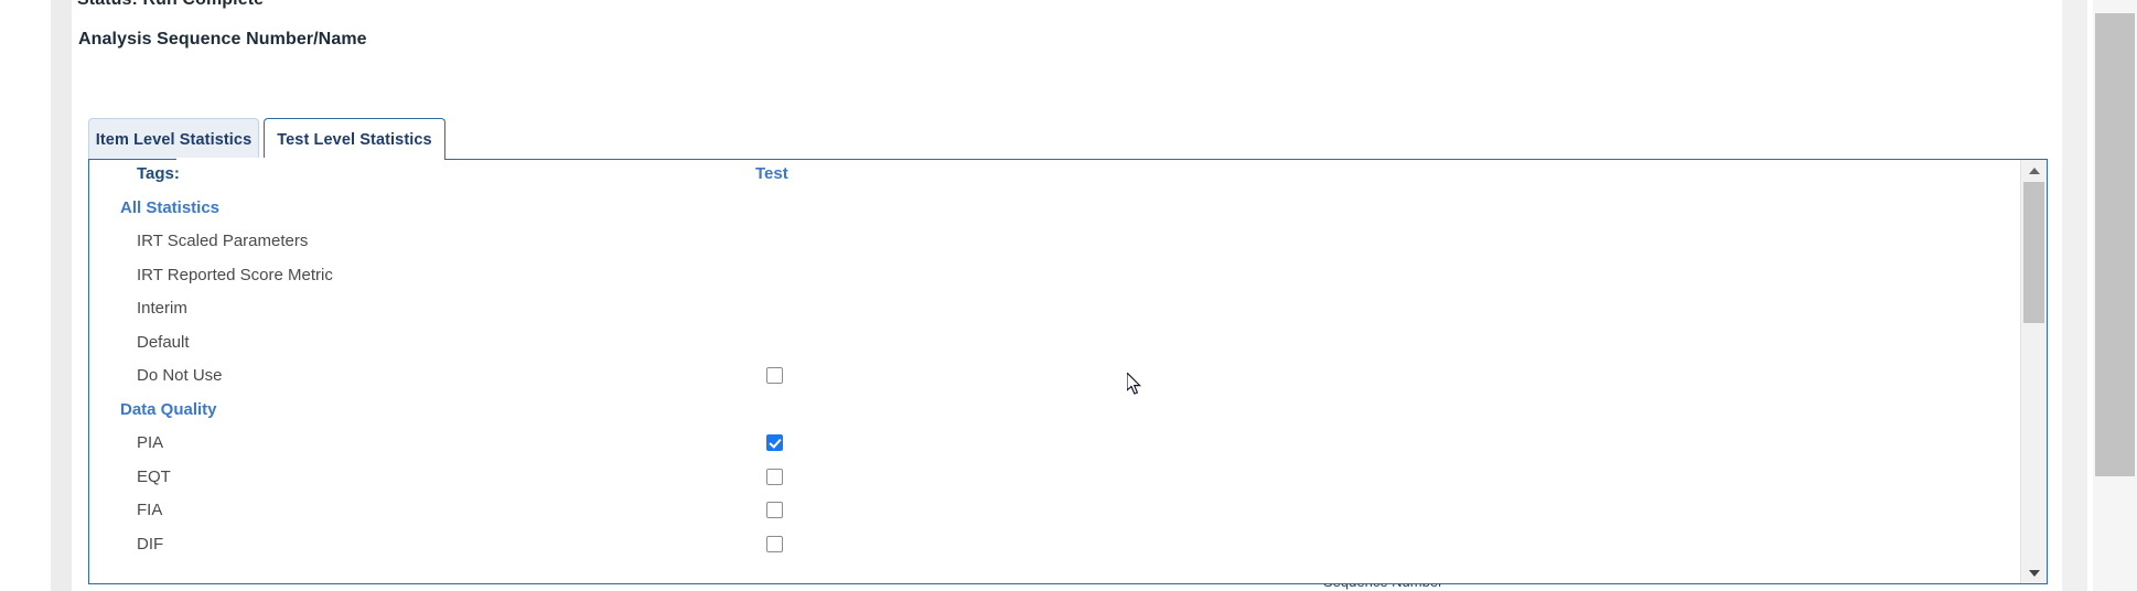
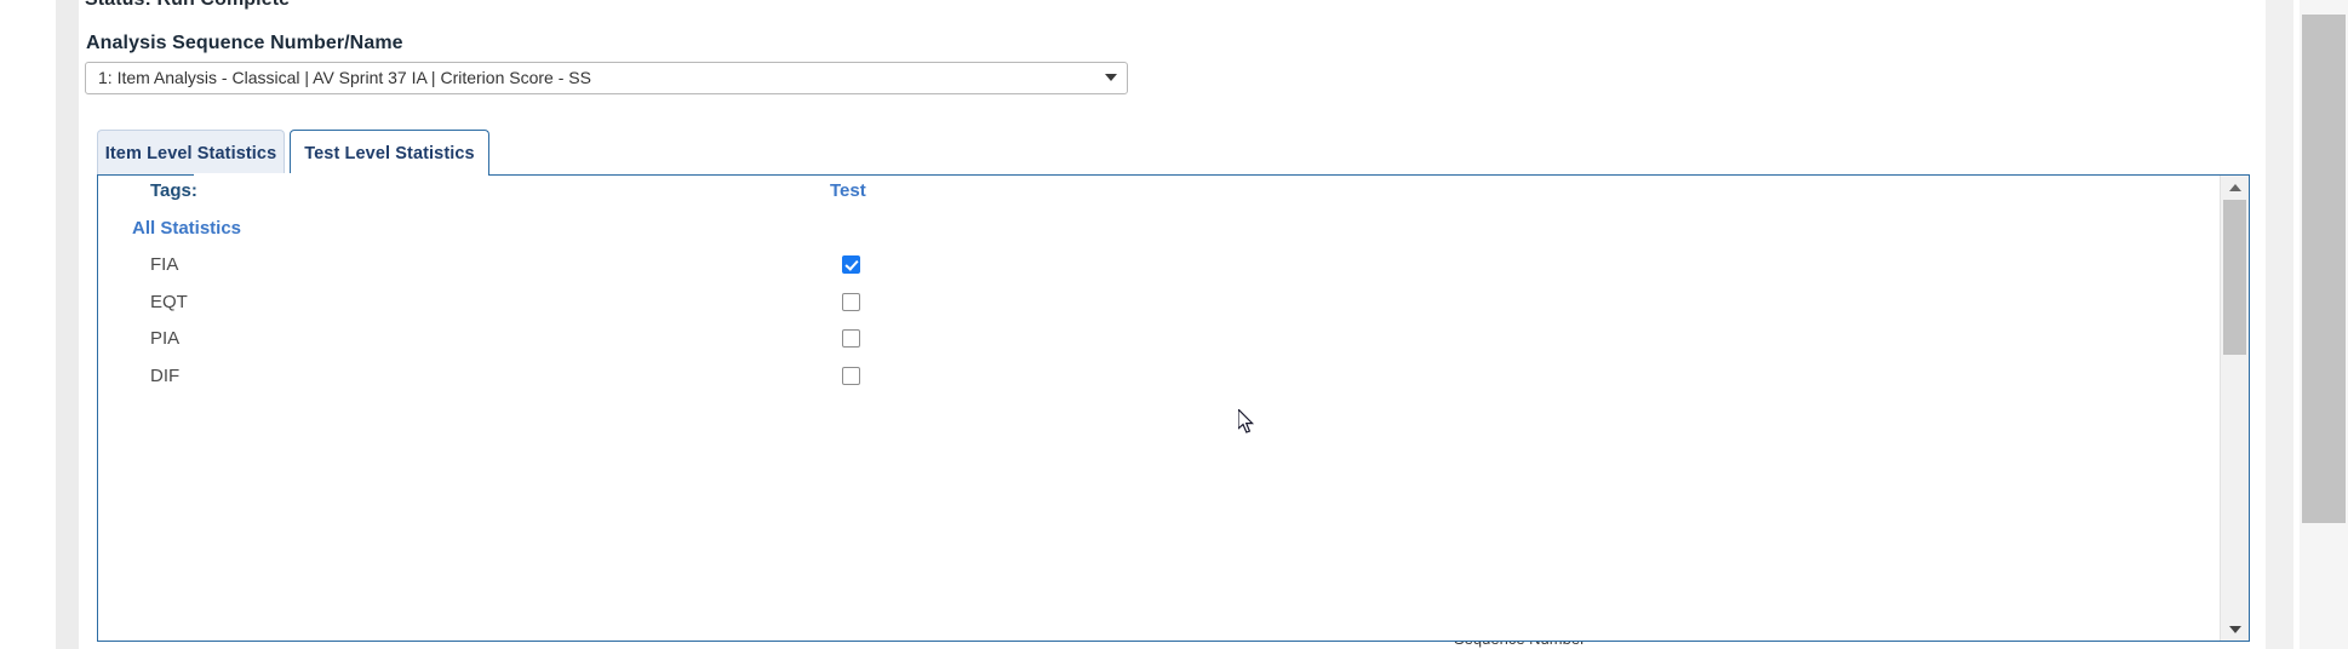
  Analysis Sequence Number/Name
+ 1: Item Analysis - Classical | AV Sprint 37 IA | Criterion Score - SS
  Item Level Statistics
  Test Level Statistics
  Tags:
  Test
  All Statistics
- IRT Scaled Parameters
- IRT Reported Score Metric
- Interim
- Default
- Do Not Use
- Data Quality
- PIA
+ FIA
  EQT
- FIA
+ PIA
  DIF
